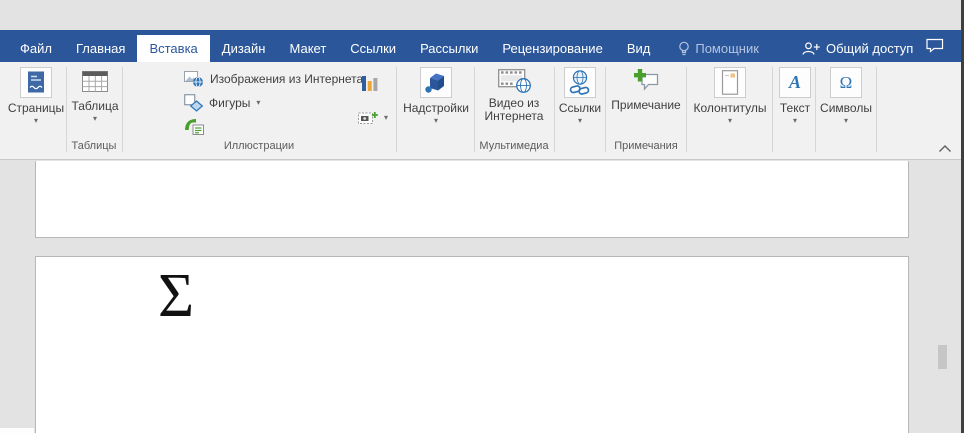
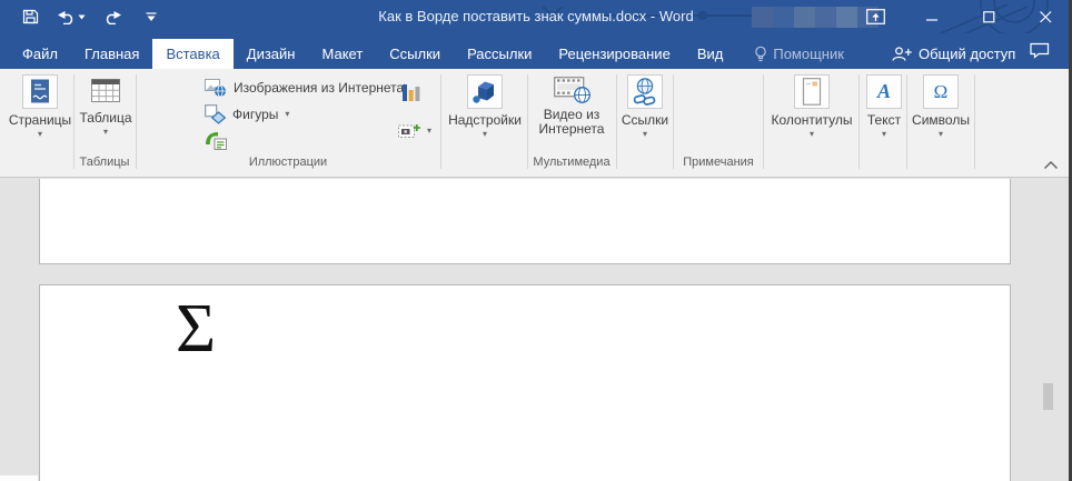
+ Как в Ворде поставить знак суммы.docx - Word
  Файл
  Главная
  Вставка
  Дизайн
  Макет
  Ссылки
  Рассылки
  Рецензирование
  Вид
  Помощник
  Общий доступ
  Страницы
  ▾
  Таблица
  ▾
  Таблицы
  Изображения из Интернета
  Фигуры
  ▾
  ▾
  Иллюстрации
  Надстройки
  ▾
  Видео из Интернета
  Мультимедиа
  Ссылки
  ▾
- Примечание
  Примечания
  Колонтитулы
  ▾
  A
  Текст
  ▾
  Ω
  Символы
  ▾
  Σ
